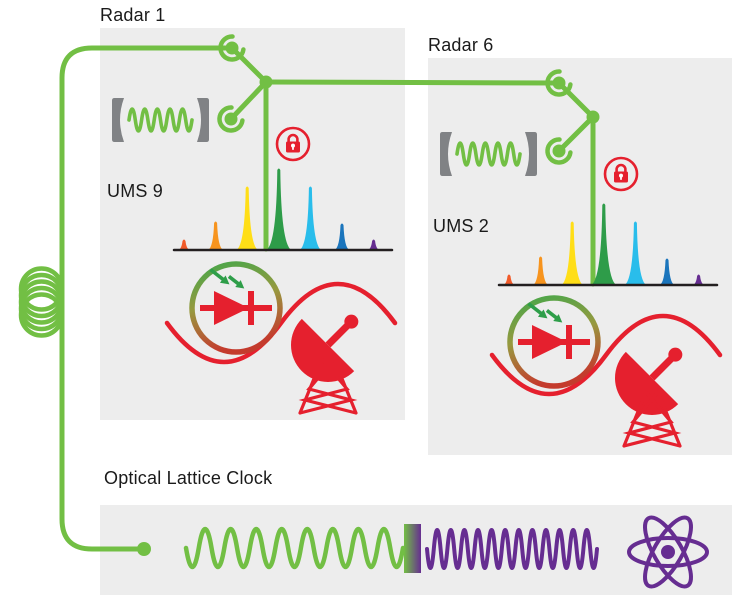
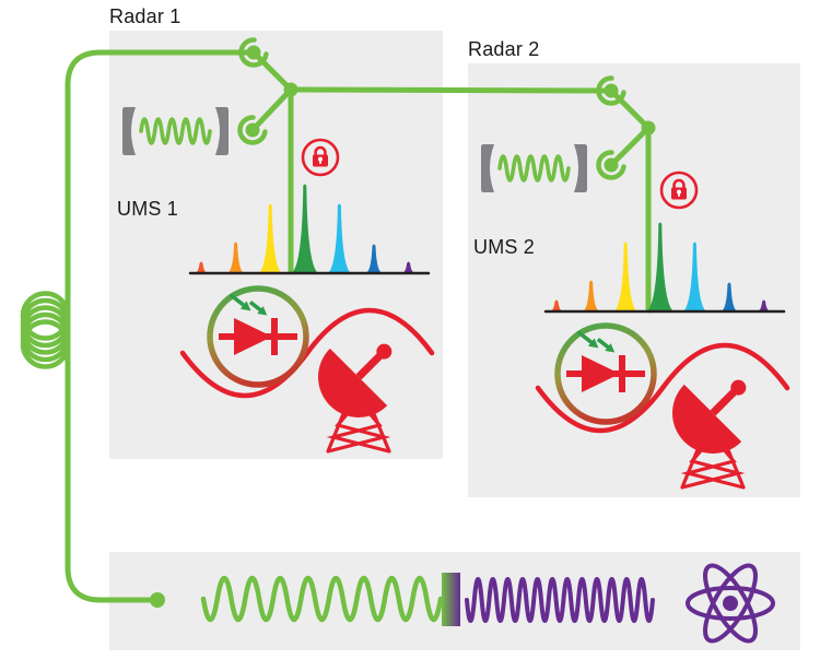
  Radar 1
- Radar 6
+ Radar 2
- UMS 9
+ UMS 1
  UMS 2
- Optical Lattice Clock
